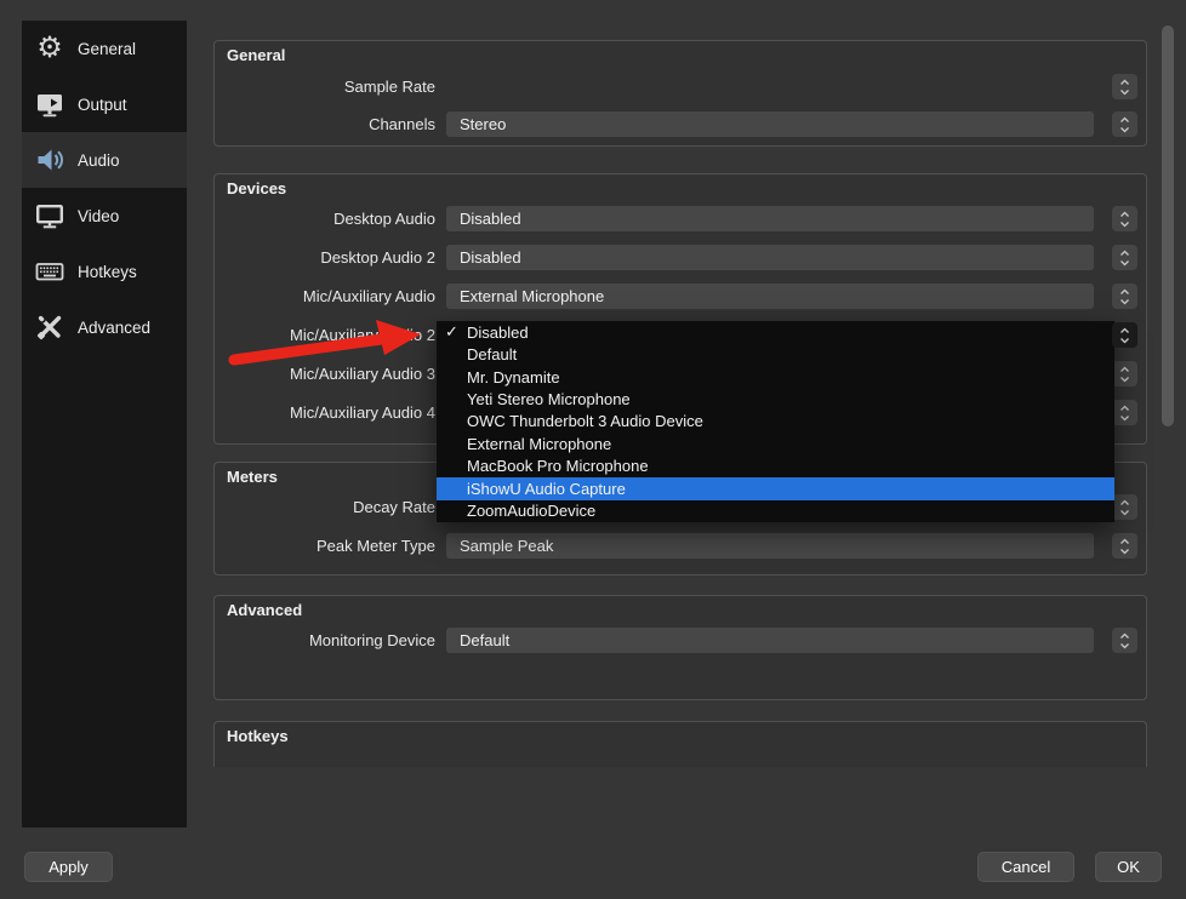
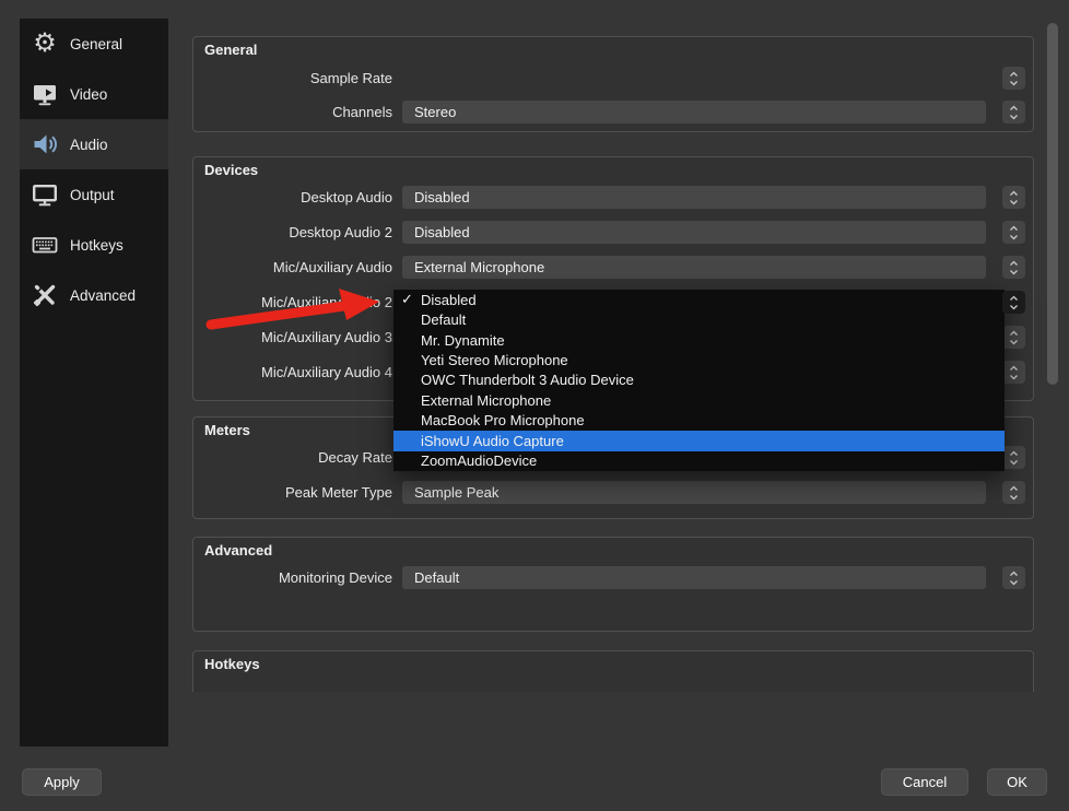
  ⚙
  General
- Output
+ Video
  Audio
- Video
+ Output
  Hotkeys
  Advanced
  General
  Sample Rate
  Channels
  Stereo
  Devices
  Desktop Audio
  Disabled
  Desktop Audio 2
  Disabled
  Mic/Auxiliary Audio
  External Microphone
  Mic/Auxiliary Audio 3
  Mic/Auxiliary Audio 4
  Meters
  Decay Rate
  Peak Meter Type
  Sample Peak
  Advanced
  Monitoring Device
  Default
  Hotkeys
  ✓
  Disabled
  Default
  Mr. Dynamite
  Yeti Stereo Microphone
  OWC Thunderbolt 3 Audio Device
  External Microphone
  MacBook Pro Microphone
  iShowU Audio Capture
  ZoomAudioDevice
  Apply
  Cancel
  OK
